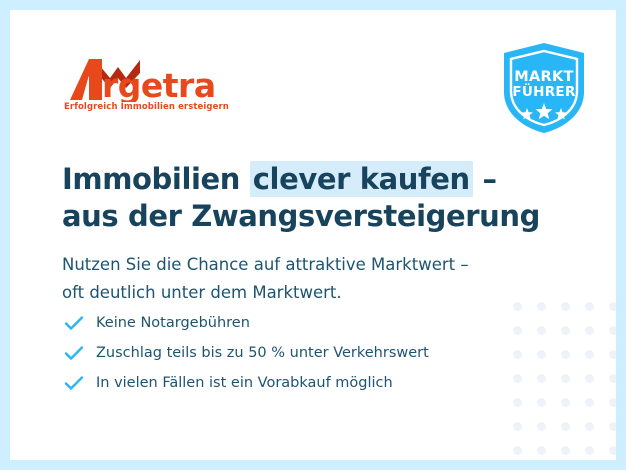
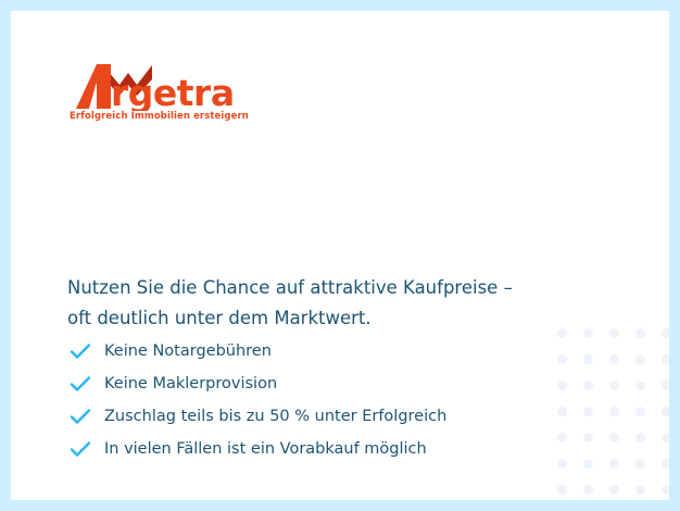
  rgetra
  Erfolgreich Immobilien ersteigern
- MARKT
- FÜHRER
- Immobilien clever kaufen –
- aus der Zwangsversteigerung
- Nutzen Sie die Chance auf attraktive Marktwert –
+ Nutzen Sie die Chance auf attraktive Kaufpreise –
  oft deutlich unter dem Marktwert.
  Keine Notargebühren
+ Keine Maklerprovision
- Zuschlag teils bis zu 50 % unter Verkehrswert
+ Zuschlag teils bis zu 50 % unter Erfolgreich
  In vielen Fällen ist ein Vorabkauf möglich
